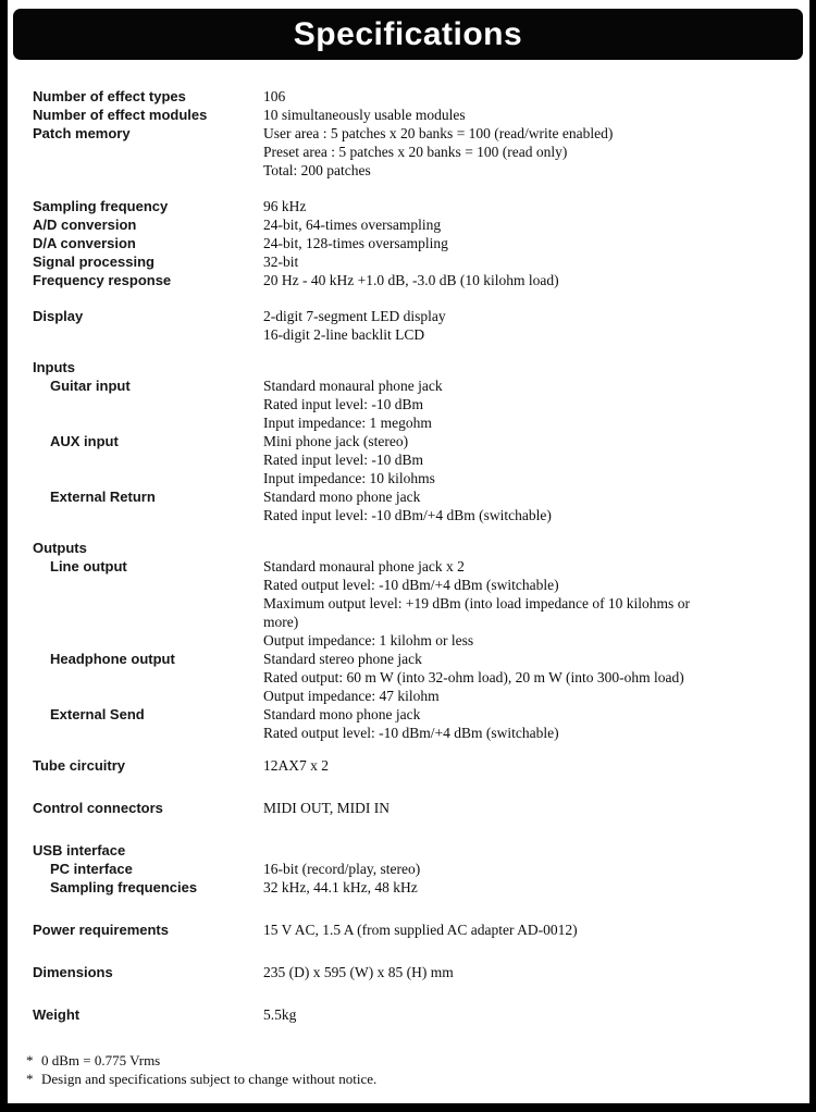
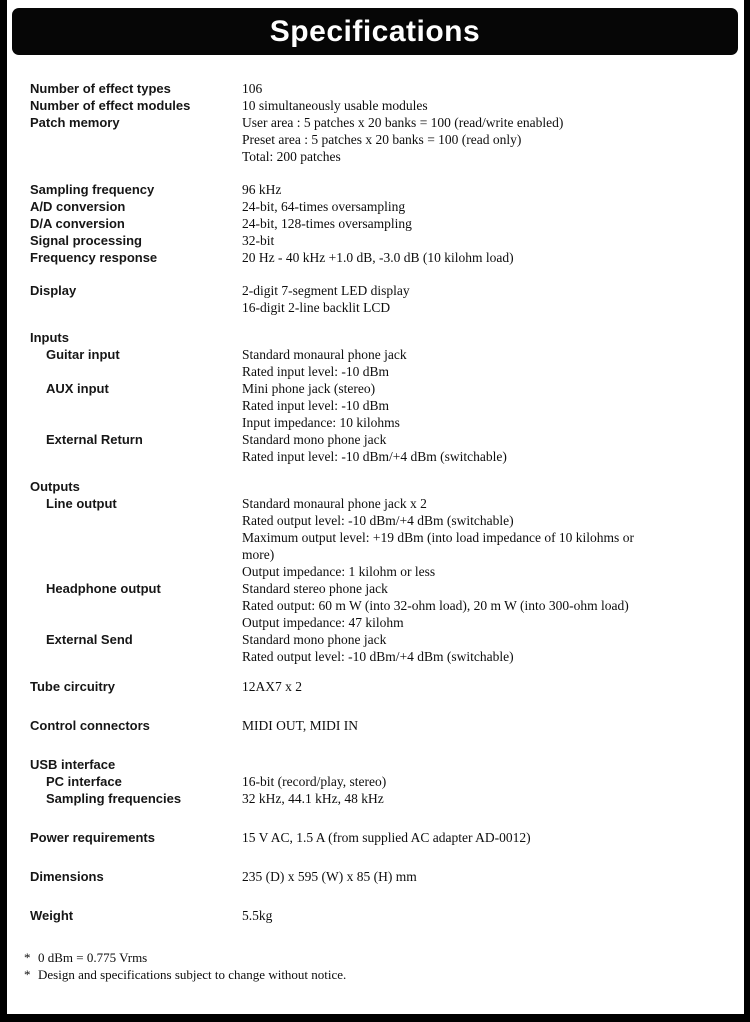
  Specifications
  Number of effect types
  106
  Number of effect modules
  10 simultaneously usable modules
  Patch memory
  User area : 5 patches x 20 banks = 100 (read/write enabled)
  Preset area : 5 patches x 20 banks = 100 (read only)
  Total: 200 patches
  Sampling frequency
  96 kHz
  A/D conversion
  24-bit, 64-times oversampling
  D/A conversion
  24-bit, 128-times oversampling
  Signal processing
  32-bit
  Frequency response
  20 Hz - 40 kHz +1.0 dB, -3.0 dB (10 kilohm load)
  Display
  2-digit 7-segment LED display
  16-digit 2-line backlit LCD
  Inputs
  Guitar input
  Standard monaural phone jack
  Rated input level: -10 dBm
- Input impedance: 1 megohm
  AUX input
  Mini phone jack (stereo)
  Rated input level: -10 dBm
  Input impedance: 10 kilohms
  External Return
  Standard mono phone jack
  Rated input level: -10 dBm/+4 dBm (switchable)
  Outputs
  Line output
  Standard monaural phone jack x 2
  Rated output level: -10 dBm/+4 dBm (switchable)
  Maximum output level: +19 dBm (into load impedance of 10 kilohms or
  more)
  Output impedance: 1 kilohm or less
  Headphone output
  Standard stereo phone jack
  Rated output: 60 m W (into 32-ohm load), 20 m W (into 300-ohm load)
  Output impedance: 47 kilohm
  External Send
  Standard mono phone jack
  Rated output level: -10 dBm/+4 dBm (switchable)
  Tube circuitry
  12AX7 x 2
  Control connectors
  MIDI OUT, MIDI IN
  USB interface
  PC interface
  16-bit (record/play, stereo)
  Sampling frequencies
  32 kHz, 44.1 kHz, 48 kHz
  Power requirements
  15 V AC, 1.5 A (from supplied AC adapter AD-0012)
  Dimensions
  235 (D) x 595 (W) x 85 (H) mm
  Weight
  5.5kg
  *
  0 dBm = 0.775 Vrms
  *
  Design and specifications subject to change without notice.
